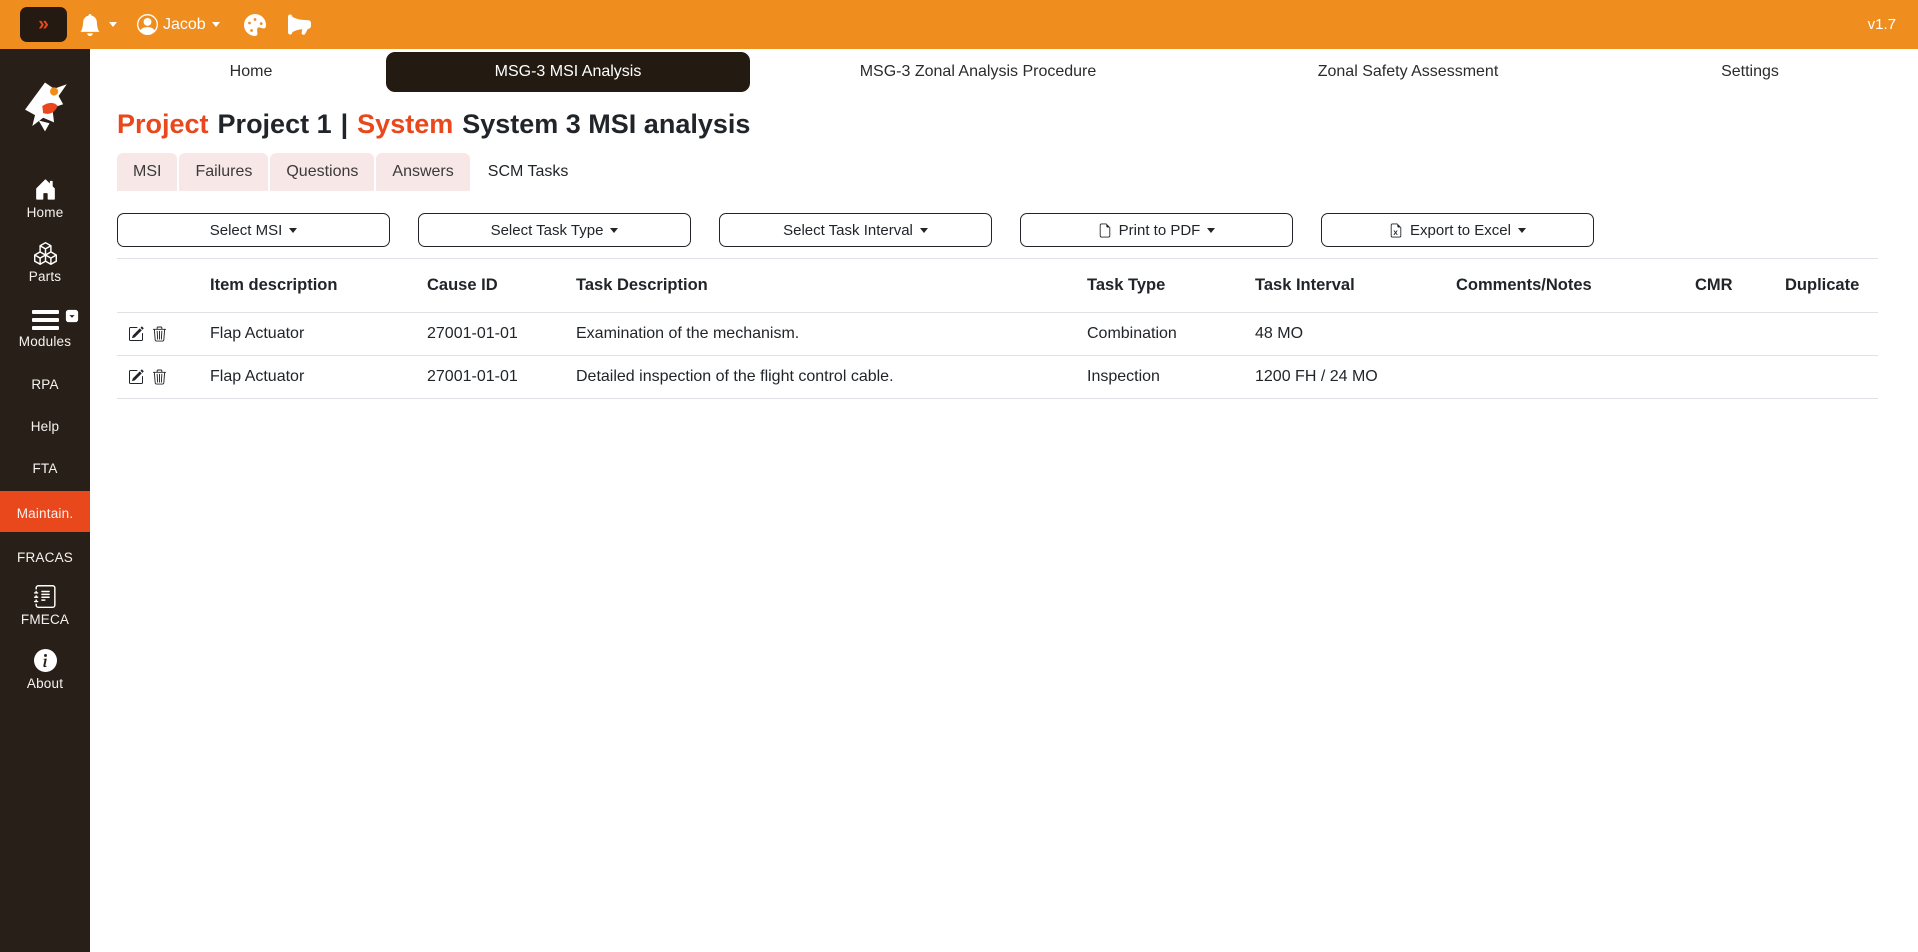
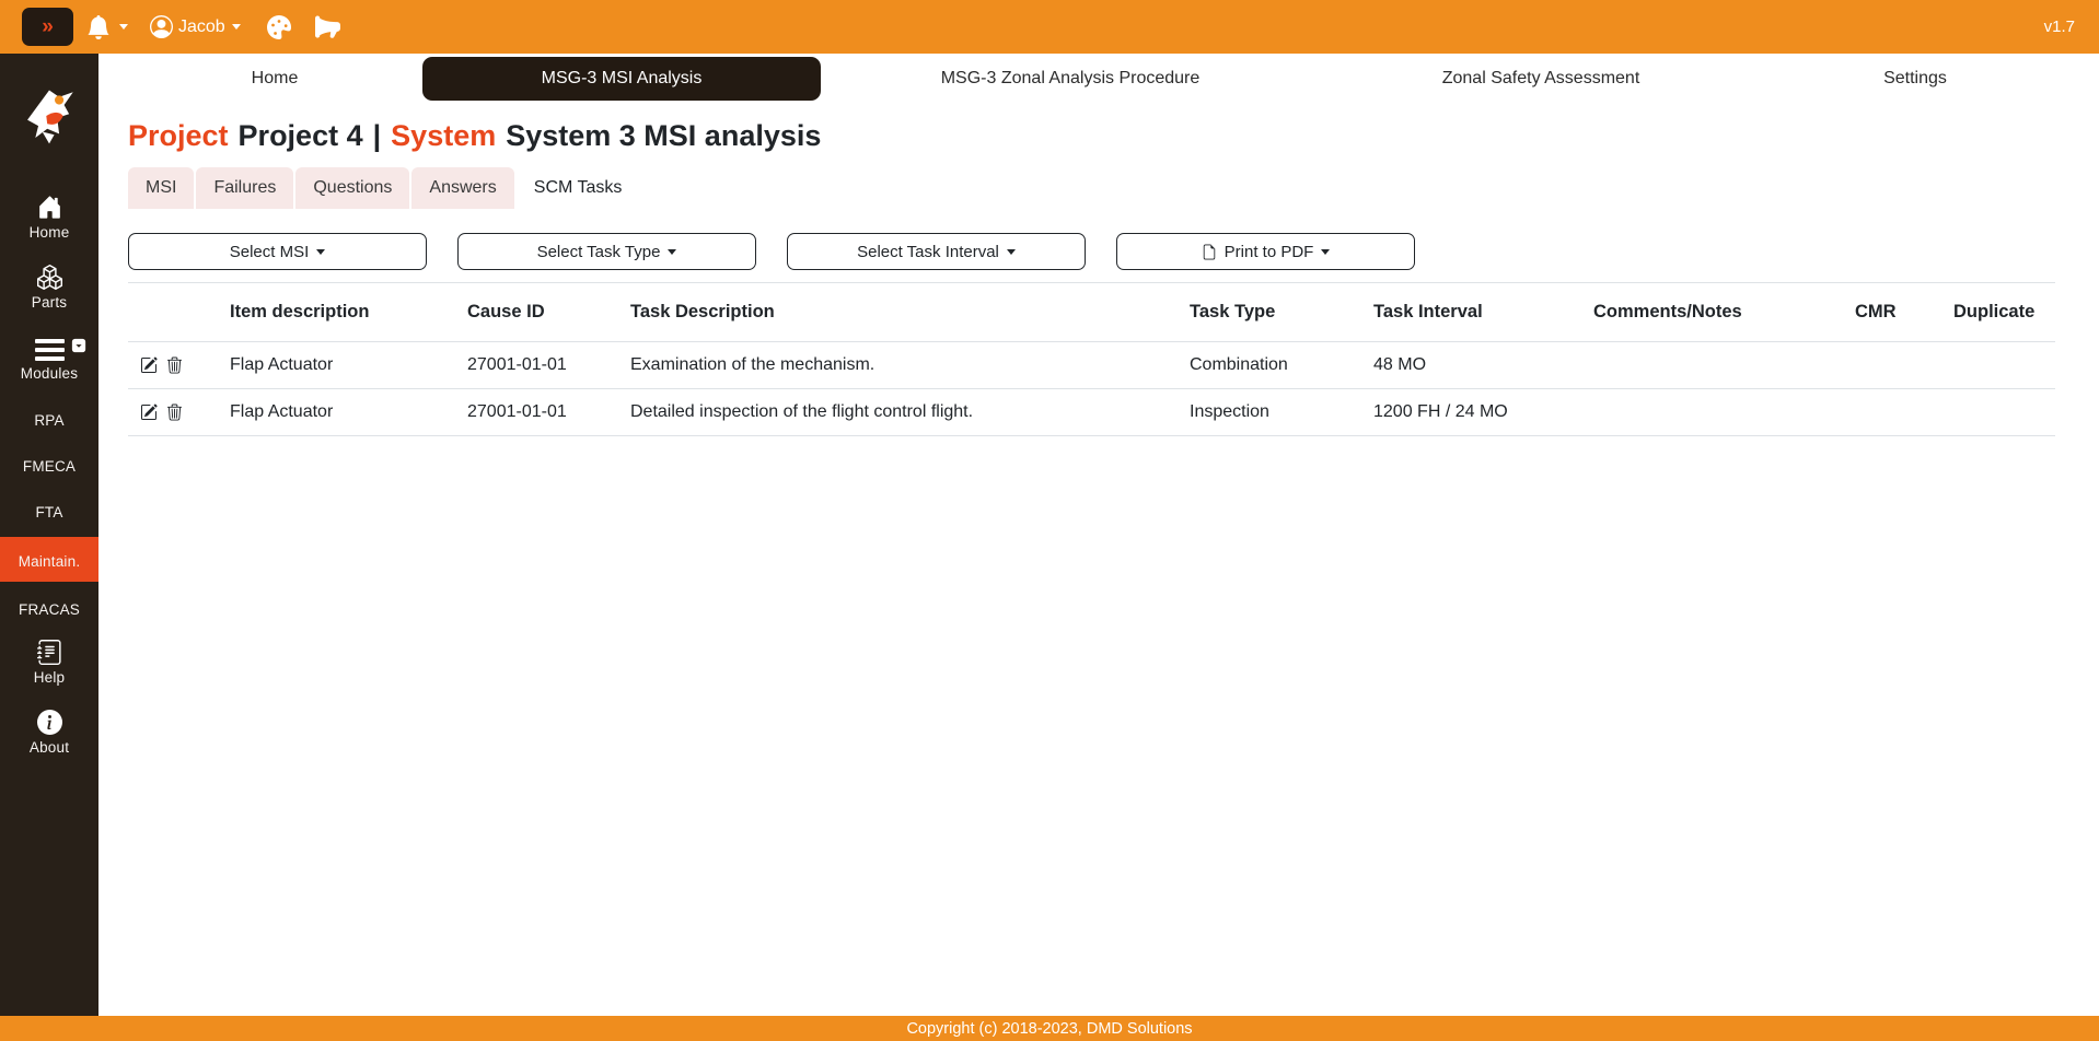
  »
  Jacob
  v1.7
  Home
  Parts
  Modules
  RPA
- Help
+ FMECA
  FTA
  Maintain.
  FRACAS
- FMECA
+ Help
  About
  Home
  MSG-3 MSI Analysis
  MSG-3 Zonal Analysis Procedure
  Zonal Safety Assessment
  Settings
  Project
- Project 1
+ Project 4
  |
  System
  System 3 MSI analysis
  MSI
  Failures
  Questions
  Answers
  SCM Tasks
  Select MSI
  Select Task Type
  Select Task Interval
  Print to PDF
- Export to Excel
  	Item description	Cause ID	Task Description	Task Type	Task Interval	Comments/Notes	CMR	Duplicate
  	Flap Actuator	27001-01-01	Examination of the mechanism.	Combination	48 MO
- 	Flap Actuator	27001-01-01	Detailed inspection of the flight control cable.	Inspection	1200 FH / 24 MO
+ 	Flap Actuator	27001-01-01	Detailed inspection of the flight control flight.	Inspection	1200 FH / 24 MO
+ Copyright (c) 2018-2023, DMD Solutions
